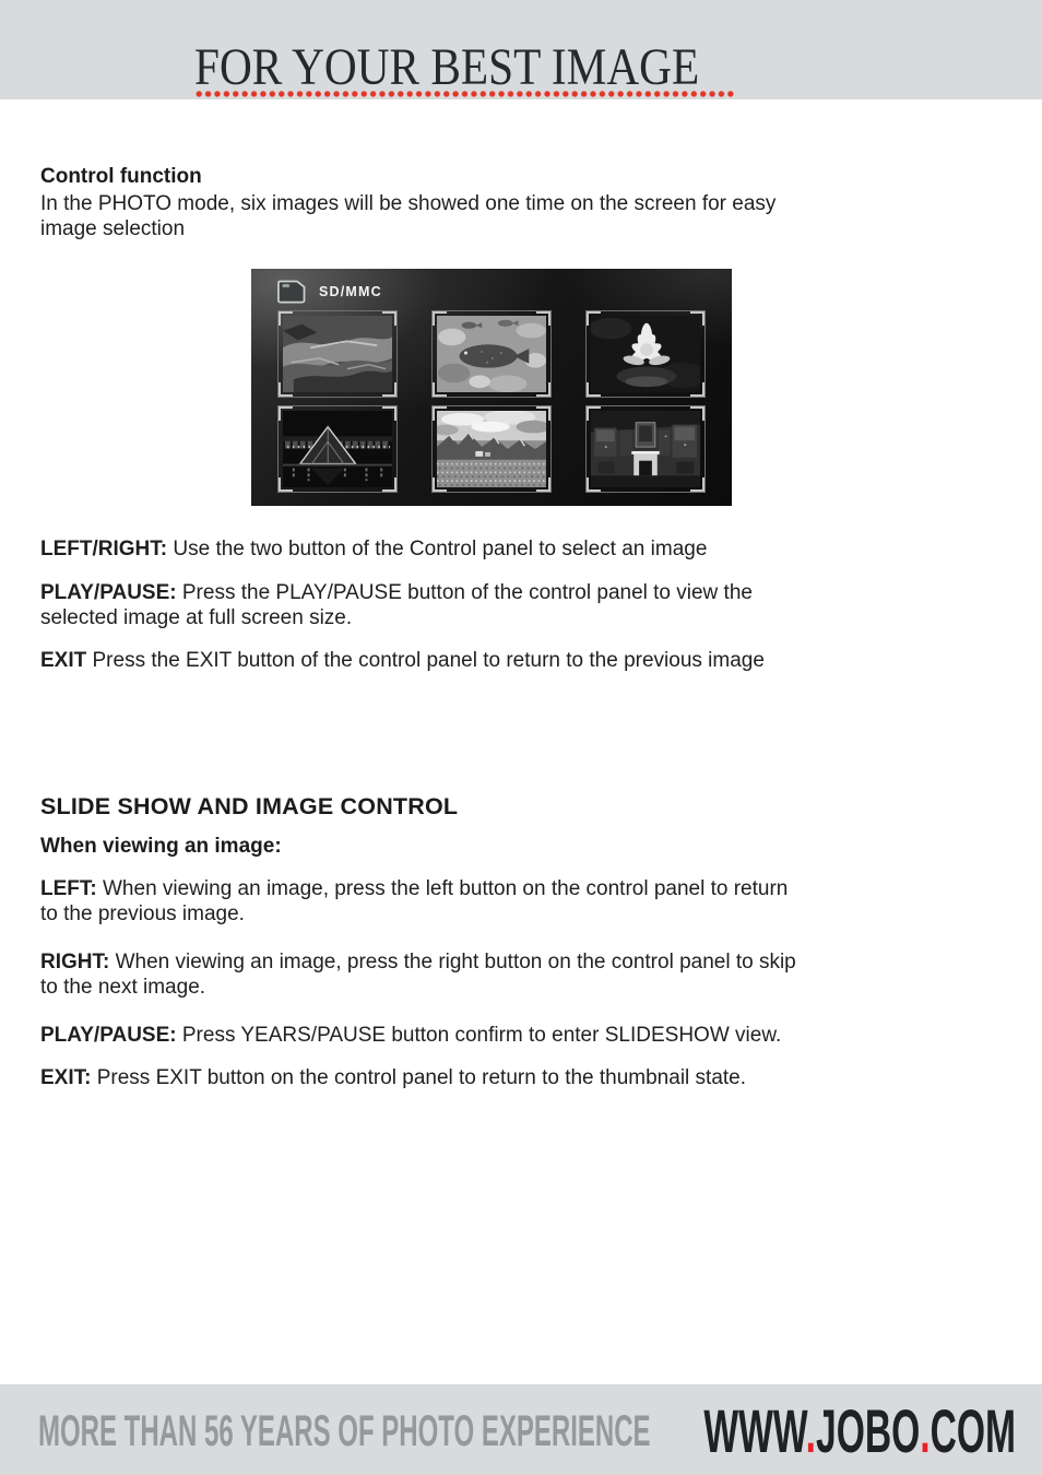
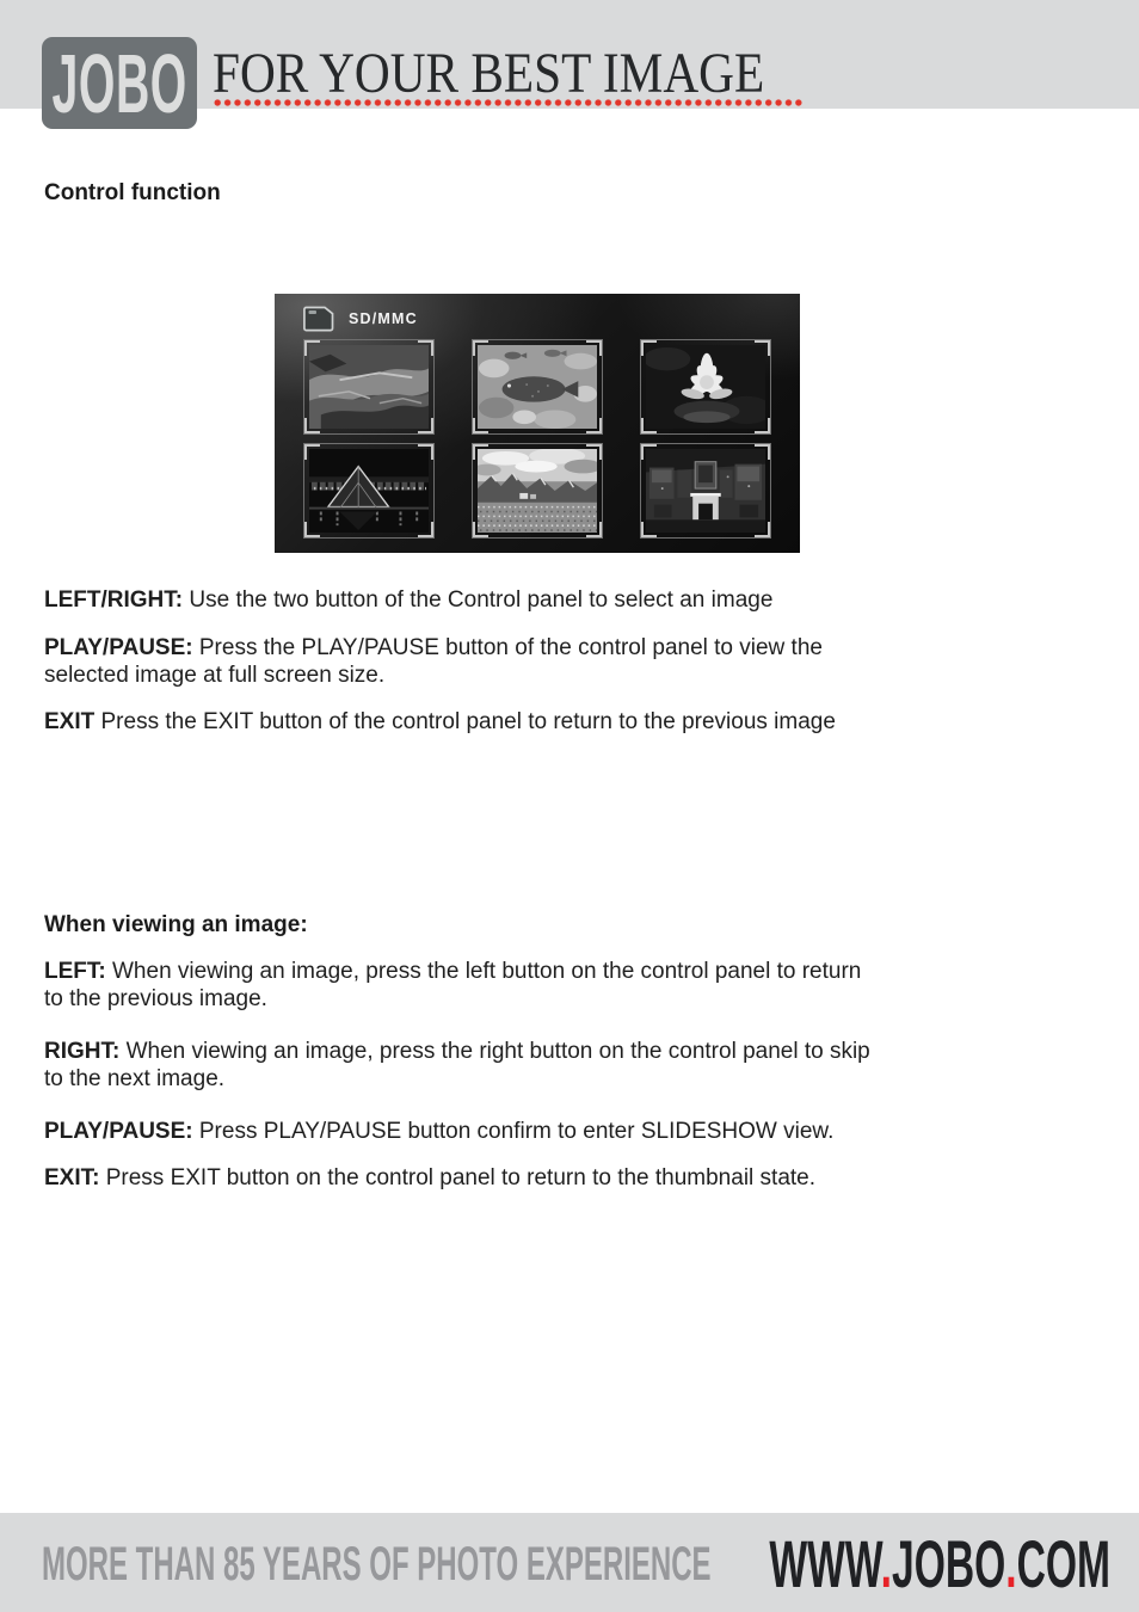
+ JOBO
  FOR YOUR BEST IMAGE
  Control function
- In the PHOTO mode, six images will be showed one time on the screen for easy
- image selection
  SD/MMC
  LEFT/RIGHT: Use the two button of the Control panel to select an image
  PLAY/PAUSE: Press the PLAY/PAUSE button of the control panel to view the
  selected image at full screen size.
  EXIT Press the EXIT button of the control panel to return to the previous image
- SLIDE SHOW AND IMAGE CONTROL
  When viewing an image:
  LEFT: When viewing an image, press the left button on the control panel to return
  to the previous image.
  RIGHT: When viewing an image, press the right button on the control panel to skip
  to the next image.
- PLAY/PAUSE: Press YEARS/PAUSE button confirm to enter SLIDESHOW view.
+ PLAY/PAUSE: Press PLAY/PAUSE button confirm to enter SLIDESHOW view.
  EXIT: Press EXIT button on the control panel to return to the thumbnail state.
- MORE THAN 56 YEARS OF PHOTO EXPERIENCE
+ MORE THAN 85 YEARS OF PHOTO EXPERIENCE
  WWW.JOBO.COM
